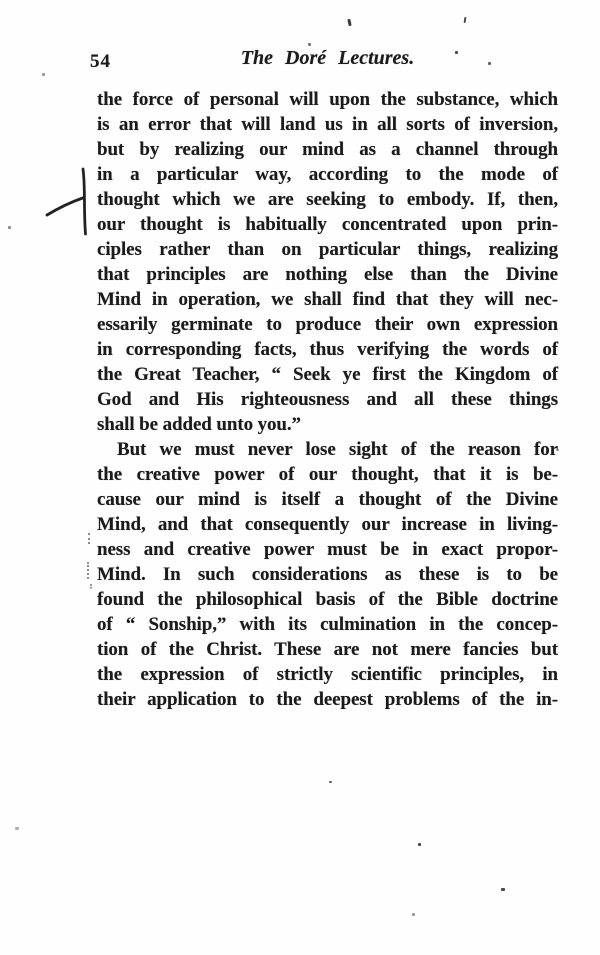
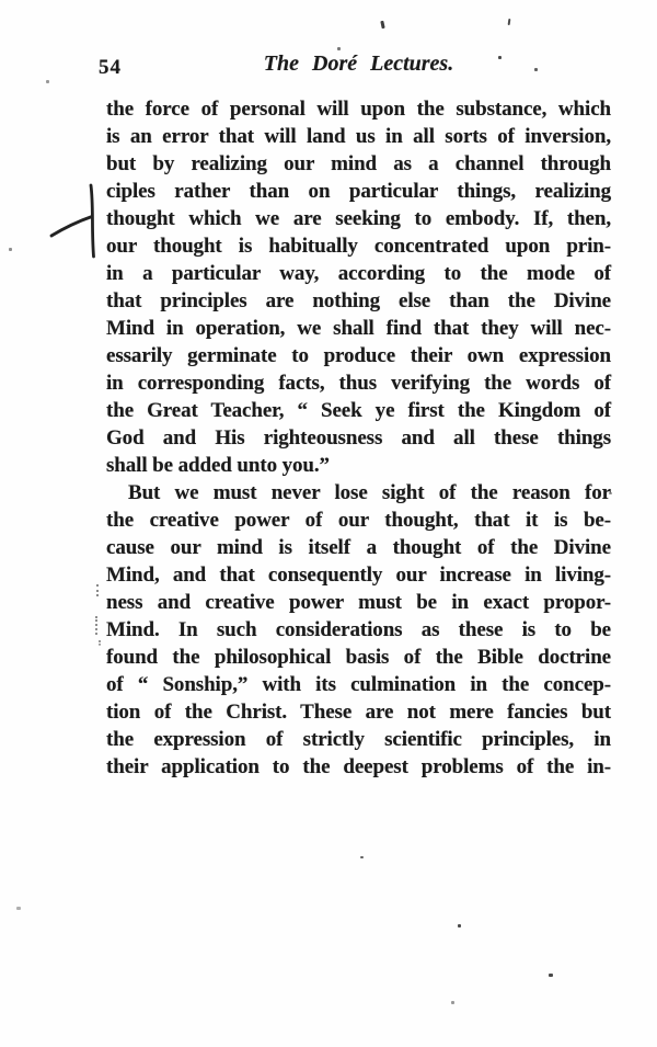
  54
  The Doré Lectures.
  the force of personal will upon the substance, which
  is an error that will land us in all sorts of inversion,
  but by realizing our mind as a channel through
- in a particular way, according to the mode of
+ ciples rather than on particular things, realizing
  thought which we are seeking to embody. If, then,
  our thought is habitually concentrated upon prin-
- ciples rather than on particular things, realizing
+ in a particular way, according to the mode of
  that principles are nothing else than the Divine
  Mind in operation, we shall find that they will nec-
  essarily germinate to produce their own expression
  in corresponding facts, thus verifying the words of
  the Great Teacher, “ Seek ye first the Kingdom of
  God and His righteousness and all these things
  shall be added unto you.”
  But we must never lose sight of the reason for
  the creative power of our thought, that it is be-
  cause our mind is itself a thought of the Divine
  Mind, and that consequently our increase in living-
  ness and creative power must be in exact propor-
  Mind. In such considerations as these is to be
  found the philosophical basis of the Bible doctrine
  of “ Sonship,” with its culmination in the concep-
  tion of the Christ. These are not mere fancies but
  the expression of strictly scientific principles, in
  their application to the deepest problems of the in-
